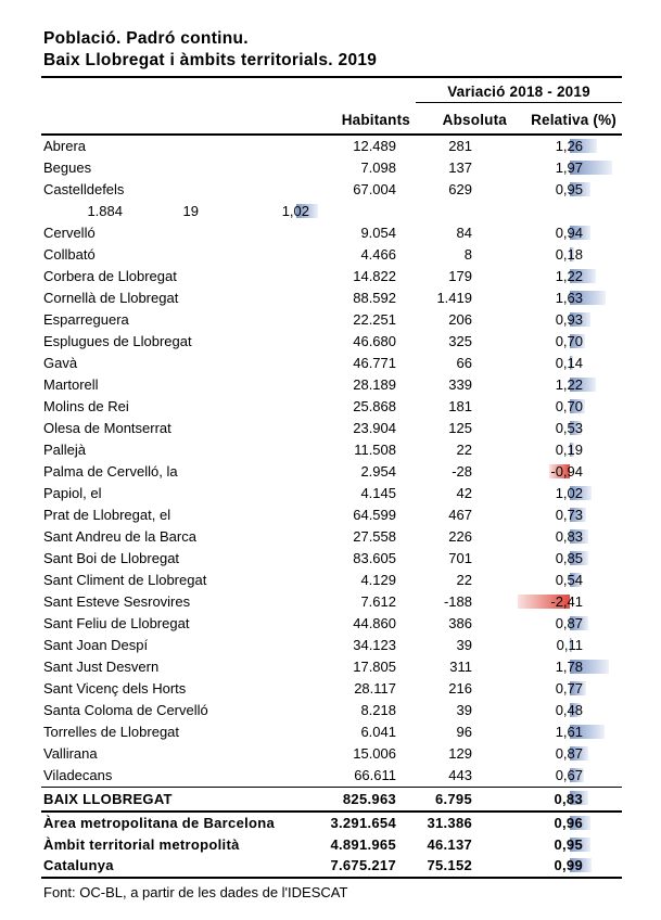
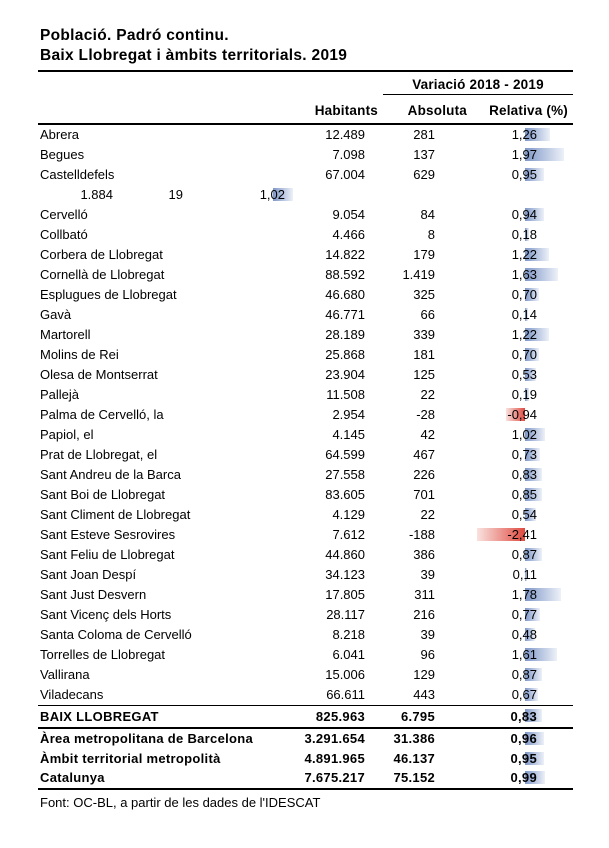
  Població. Padró continu.
  Baix Llobregat i àmbits territorials. 2019
  Variació 2018 - 2019
  Habitants
  Absoluta
  Relativa (%)
  Abrera
  12.489
  281
  1,26
  Begues
  7.098
  137
  1,97
  Castelldefels
  67.004
  629
  0,95
  1.884
  19
  1,02
  Cervelló
  9.054
  84
  0,94
  Collbató
  4.466
  8
  0,18
  Corbera de Llobregat
  14.822
  179
  1,22
  Cornellà de Llobregat
  88.592
  1.419
  1,63
- Esparreguera
- 22.251
- 206
- 0,93
  Esplugues de Llobregat
  46.680
  325
  0,70
  Gavà
  46.771
  66
  0,14
  Martorell
  28.189
  339
  1,22
  Molins de Rei
  25.868
  181
  0,70
  Olesa de Montserrat
  23.904
  125
  0,53
  Pallejà
  11.508
  22
  0,19
  Palma de Cervelló, la
  2.954
  -28
  -0,94
  Papiol, el
  4.145
  42
  1,02
  Prat de Llobregat, el
  64.599
  467
  0,73
  Sant Andreu de la Barca
  27.558
  226
  0,83
  Sant Boi de Llobregat
  83.605
  701
  0,85
  Sant Climent de Llobregat
  4.129
  22
  0,54
  Sant Esteve Sesrovires
  7.612
  -188
  -2,41
  Sant Feliu de Llobregat
  44.860
  386
  0,87
  Sant Joan Despí
  34.123
  39
  0,11
  Sant Just Desvern
  17.805
  311
  1,78
  Sant Vicenç dels Horts
  28.117
  216
  0,77
  Santa Coloma de Cervelló
  8.218
  39
  0,48
  Torrelles de Llobregat
  6.041
  96
  1,61
  Vallirana
  15.006
  129
  0,87
  Viladecans
  66.611
  443
  0,67
  BAIX LLOBREGAT
  825.963
  6.795
  0,83
  Àrea metropolitana de Barcelona
  3.291.654
  31.386
  0,96
  Àmbit territorial metropolità
  4.891.965
  46.137
  0,95
  Catalunya
  7.675.217
  75.152
  0,99
  Font: OC-BL, a partir de les dades de l'IDESCAT
